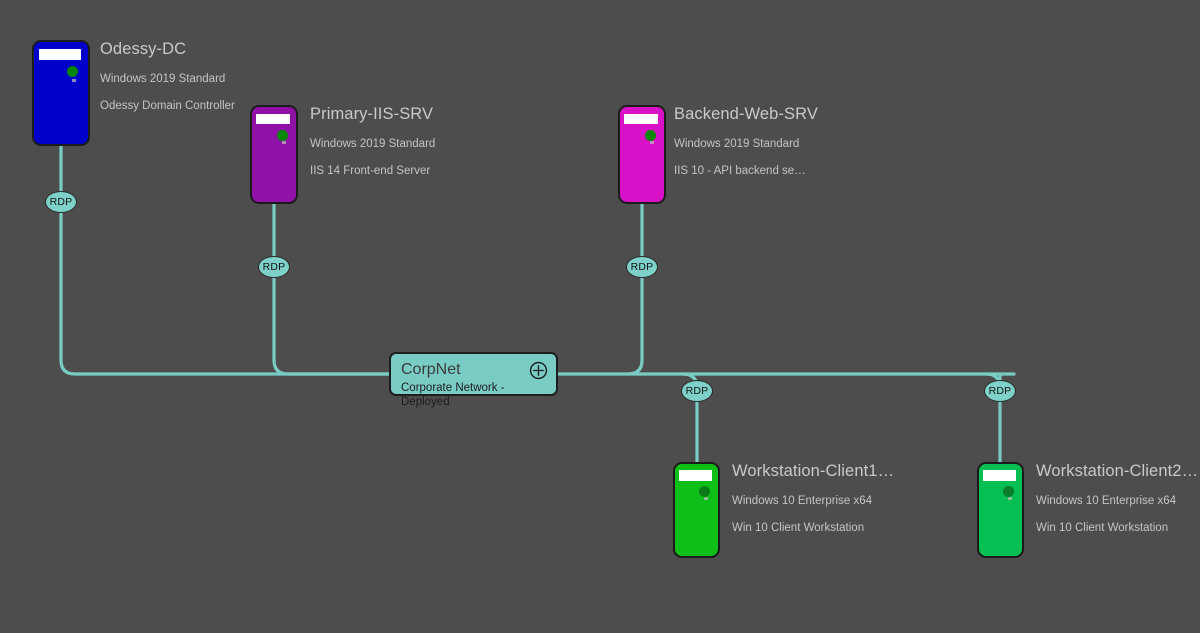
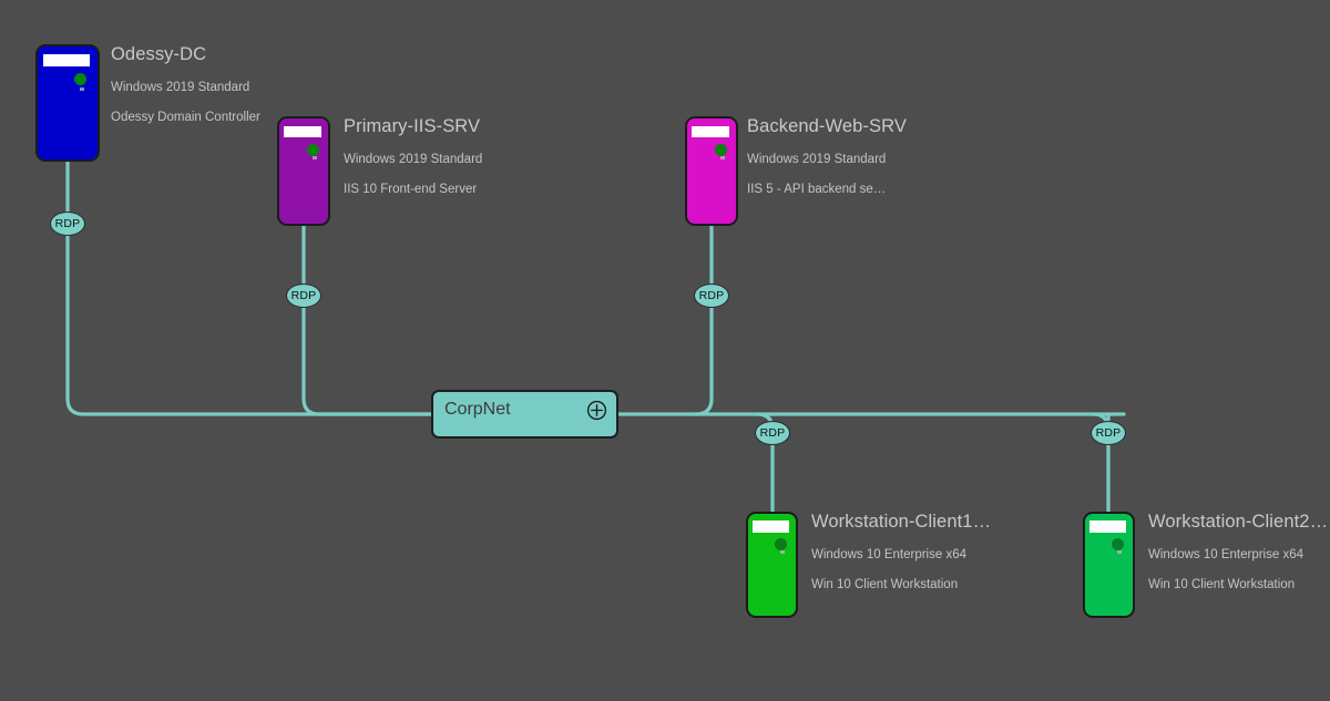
  Odessy-DC
  Windows 2019 Standard
  Odessy Domain Controller
  RDP
  Primary-IIS-SRV
  Windows 2019 Standard
- IIS 14 Front-end Server
+ IIS 10 Front-end Server
  RDP
  Backend-Web-SRV
  Windows 2019 Standard
- IIS 10 - API backend se…
+ IIS 5 - API backend se…
  RDP
  CorpNet
- Corporate Network - Deployed
  RDP
  Workstation-Client1…
  Windows 10 Enterprise x64
  Win 10 Client Workstation
  RDP
  Workstation-Client2…
  Windows 10 Enterprise x64
  Win 10 Client Workstation
